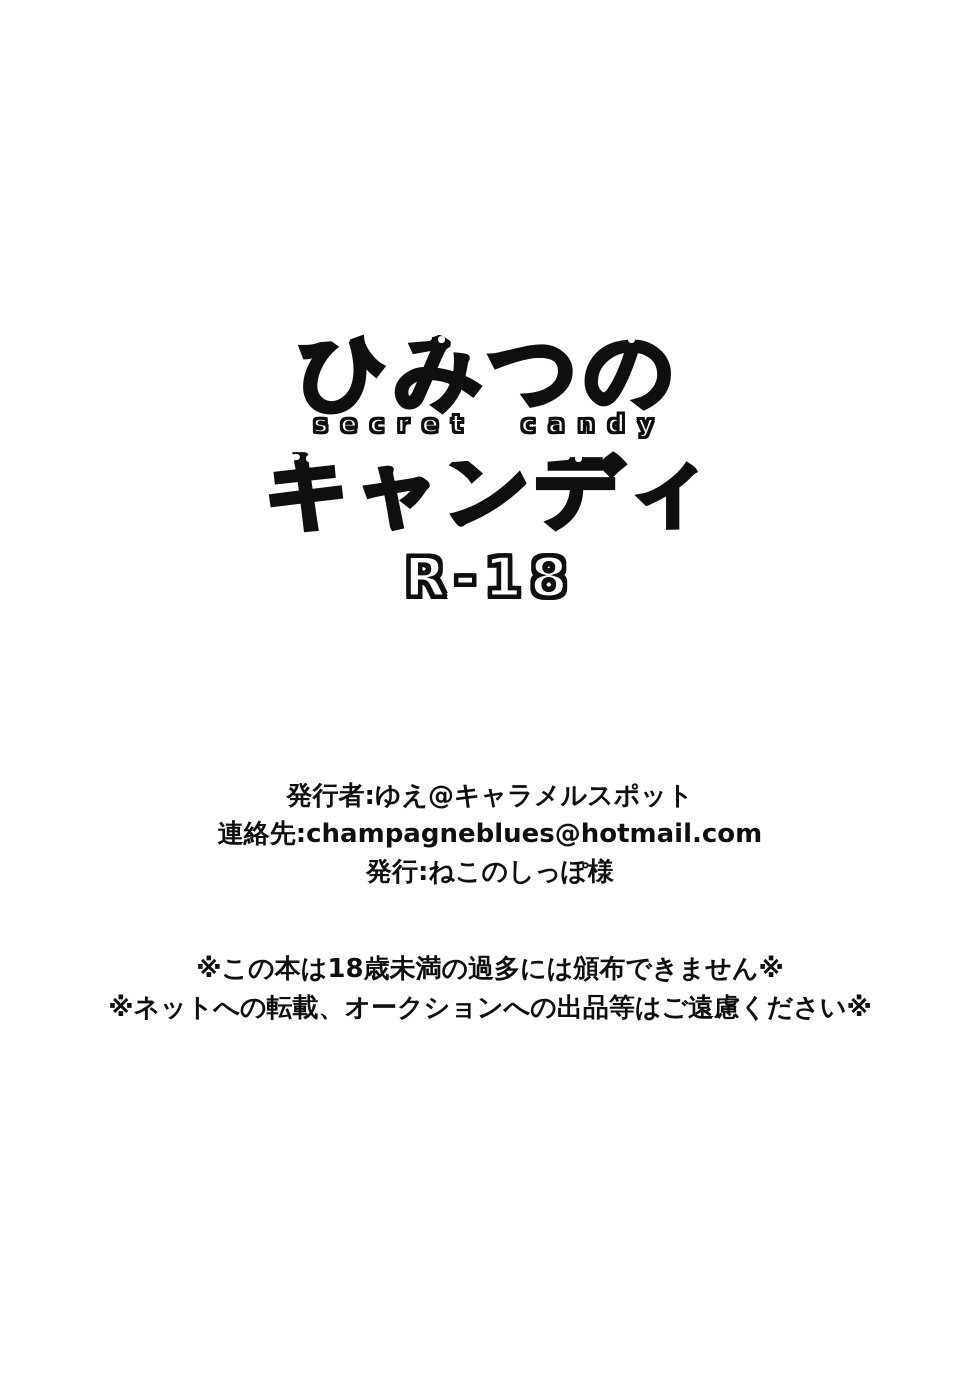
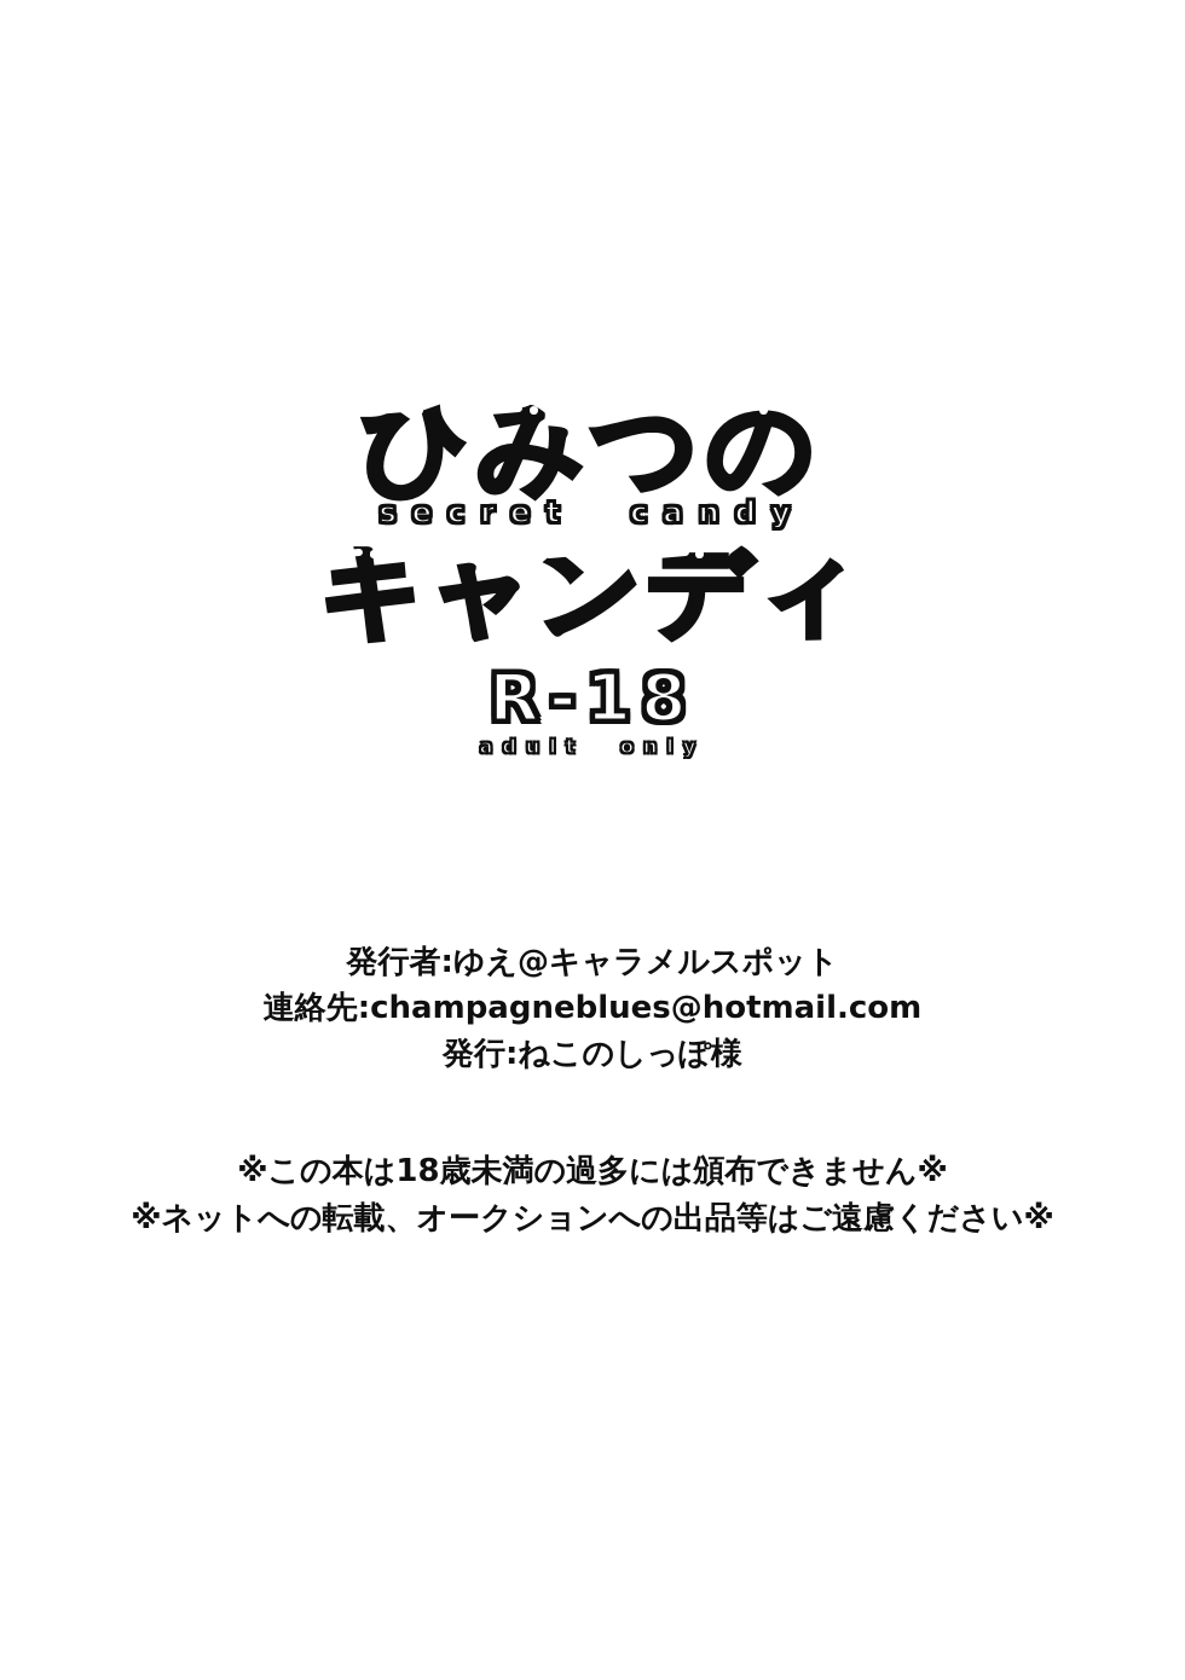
  ひみつの
  secret candy
  キャンディ
  R-18
+ adult only
  発行者:ゆえ@キャラメルスポット
  連絡先:champagneblues@hotmail.com
  発行:ねこのしっぽ様
  ※この本は18歳未満の過多には頒布できません※
  ※ネットへの転載、オークションへの出品等はご遠慮ください※
